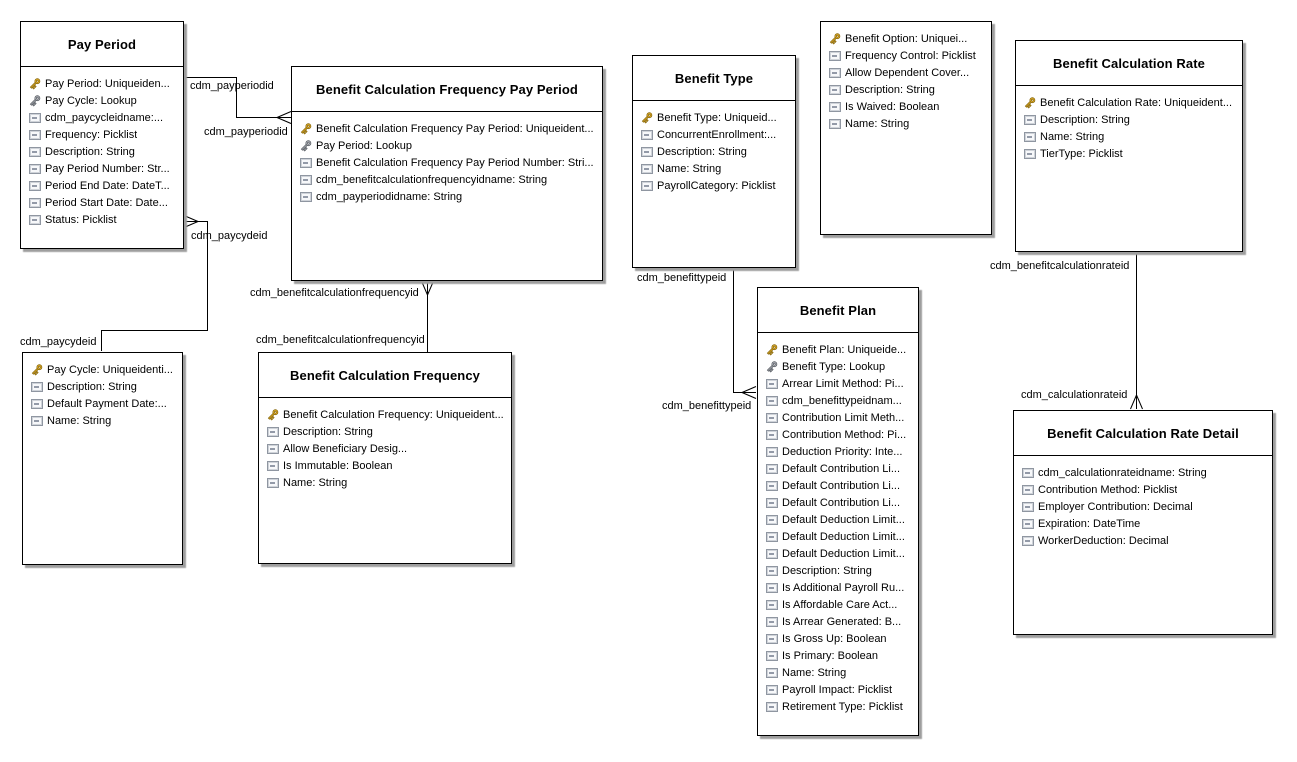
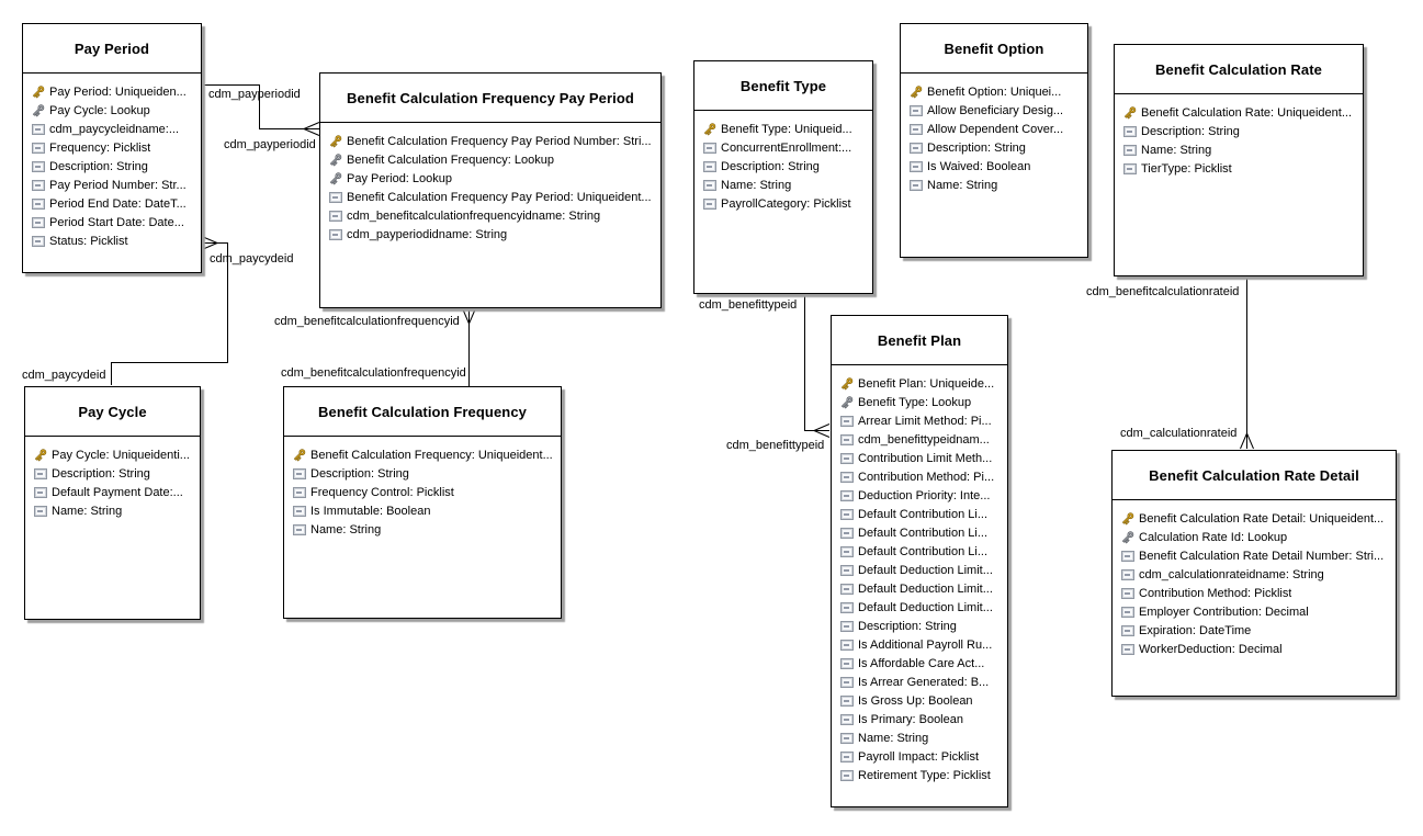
  Pay Period
  Pay Period: Uniqueiden...
  Pay Cycle: Lookup
  cdm_paycycleidname:...
  Frequency: Picklist
  Description: String
  Pay Period Number: Str...
  Period End Date: DateT...
  Period Start Date: Date...
  Status: Picklist
  Benefit Calculation Frequency Pay Period
- Benefit Calculation Frequency Pay Period: Uniqueident...
+ Benefit Calculation Frequency Pay Period Number: Stri...
+ Benefit Calculation Frequency: Lookup
  Pay Period: Lookup
- Benefit Calculation Frequency Pay Period Number: Stri...
+ Benefit Calculation Frequency Pay Period: Uniqueident...
  cdm_benefitcalculationfrequencyidname: String
  cdm_payperiodidname: String
  Benefit Type
  Benefit Type: Uniqueid...
  ConcurrentEnrollment:...
  Description: String
  Name: String
  PayrollCategory: Picklist
+ Benefit Option
  Benefit Option: Uniquei...
- Frequency Control: Picklist
+ Allow Beneficiary Desig...
  Allow Dependent Cover...
  Description: String
  Is Waived: Boolean
  Name: String
  Benefit Calculation Rate
  Benefit Calculation Rate: Uniqueident...
  Description: String
  Name: String
  TierType: Picklist
+ Pay Cycle
  Pay Cycle: Uniqueidenti...
  Description: String
  Default Payment Date:...
  Name: String
  Benefit Calculation Frequency
  Benefit Calculation Frequency: Uniqueident...
  Description: String
- Allow Beneficiary Desig...
+ Frequency Control: Picklist
  Is Immutable: Boolean
  Name: String
  Benefit Plan
  Benefit Plan: Uniqueide...
  Benefit Type: Lookup
  Arrear Limit Method: Pi...
  cdm_benefittypeidnam...
  Contribution Limit Meth...
  Contribution Method: Pi...
  Deduction Priority: Inte...
  Default Contribution Li...
  Default Contribution Li...
  Default Contribution Li...
  Default Deduction Limit...
  Default Deduction Limit...
  Default Deduction Limit...
  Description: String
  Is Additional Payroll Ru...
  Is Affordable Care Act...
  Is Arrear Generated: B...
  Is Gross Up: Boolean
  Is Primary: Boolean
  Name: String
  Payroll Impact: Picklist
  Retirement Type: Picklist
  Benefit Calculation Rate Detail
+ Benefit Calculation Rate Detail: Uniqueident...
+ Calculation Rate Id: Lookup
+ Benefit Calculation Rate Detail Number: Stri...
  cdm_calculationrateidname: String
  Contribution Method: Picklist
  Employer Contribution: Decimal
  Expiration: DateTime
  WorkerDeduction: Decimal
  cdm_payperiodid
  cdm_payperiodid
  cdm_paycydeid
  cdm_paycydeid
  cdm_benefitcalculationfrequencyid
  cdm_benefitcalculationfrequencyid
  cdm_benefittypeid
  cdm_benefittypeid
  cdm_benefitcalculationrateid
  cdm_calculationrateid
